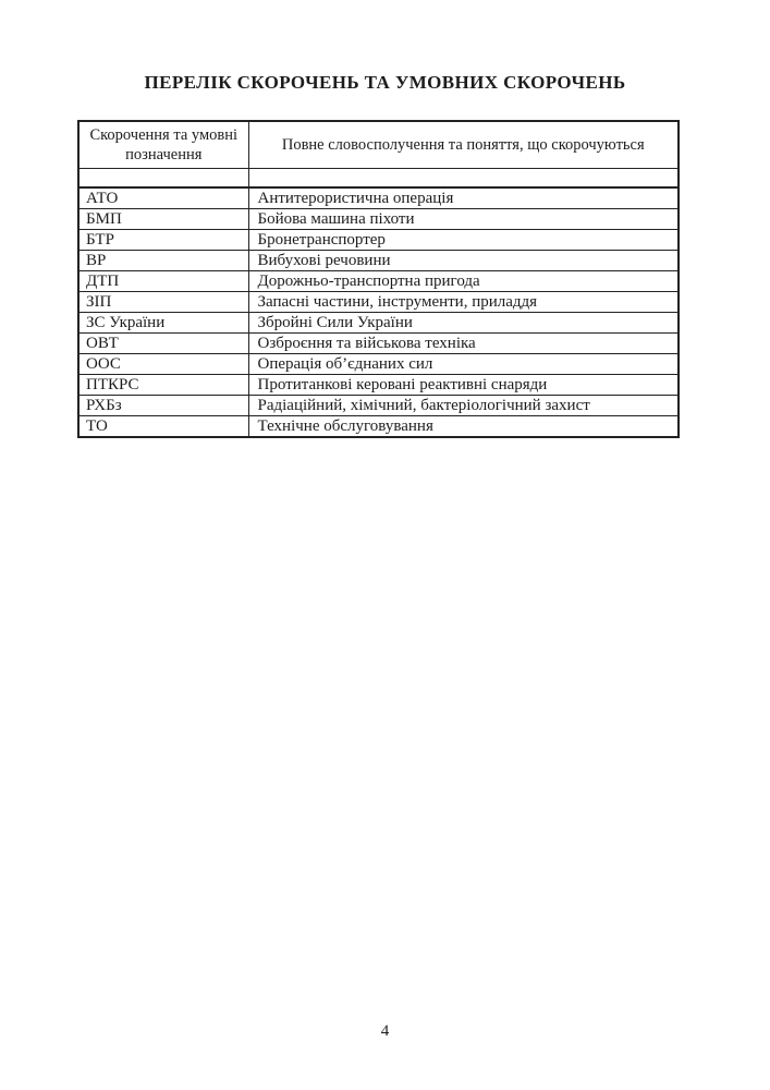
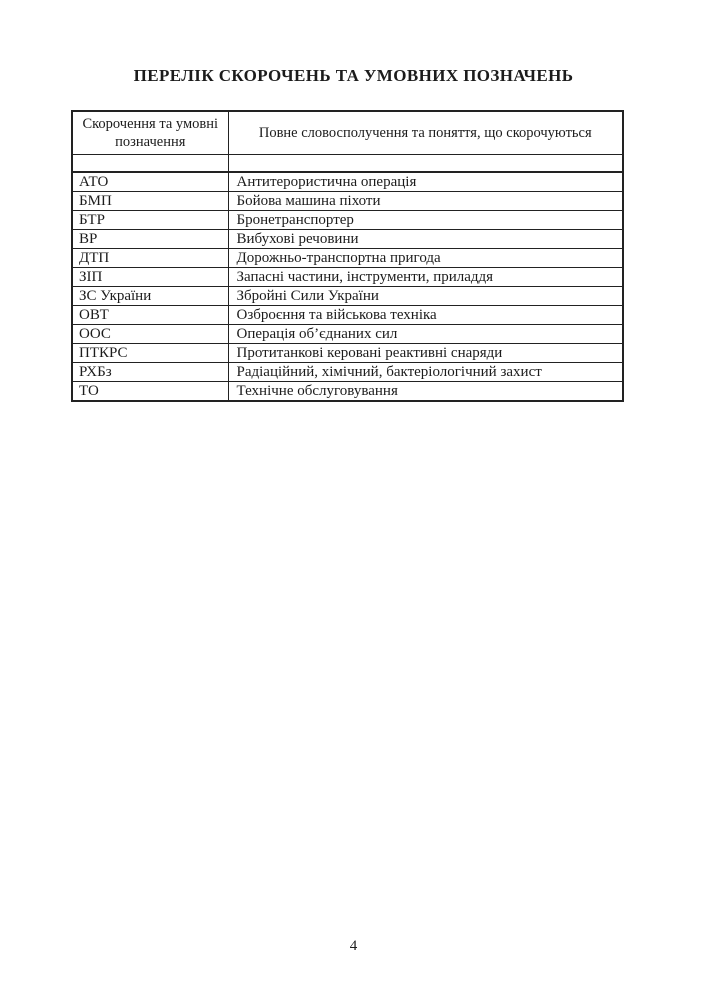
- ПЕРЕЛІК СКОРОЧЕНЬ ТА УМОВНИХ СКОРОЧЕНЬ
+ ПЕРЕЛІК СКОРОЧЕНЬ ТА УМОВНИХ ПОЗНАЧЕНЬ
  Скорочення та умовні позначення	Повне словосполучення та поняття, що скорочуються
  АТО	Антитерористична операція
  БМП	Бойова машина піхоти
  БТР	Бронетранспортер
  ВР	Вибухові речовини
  ДТП	Дорожньо-транспортна пригода
  ЗІП	Запасні частини, інструменти, приладдя
  ЗС України	Збройні Сили України
  ОВТ	Озброєння та військова техніка
  ООС	Операція об’єднаних сил
  ПТКРС	Протитанкові керовані реактивні снаряди
  РХБз	Радіаційний, хімічний, бактеріологічний захист
  ТО	Технічне обслуговування
  4
